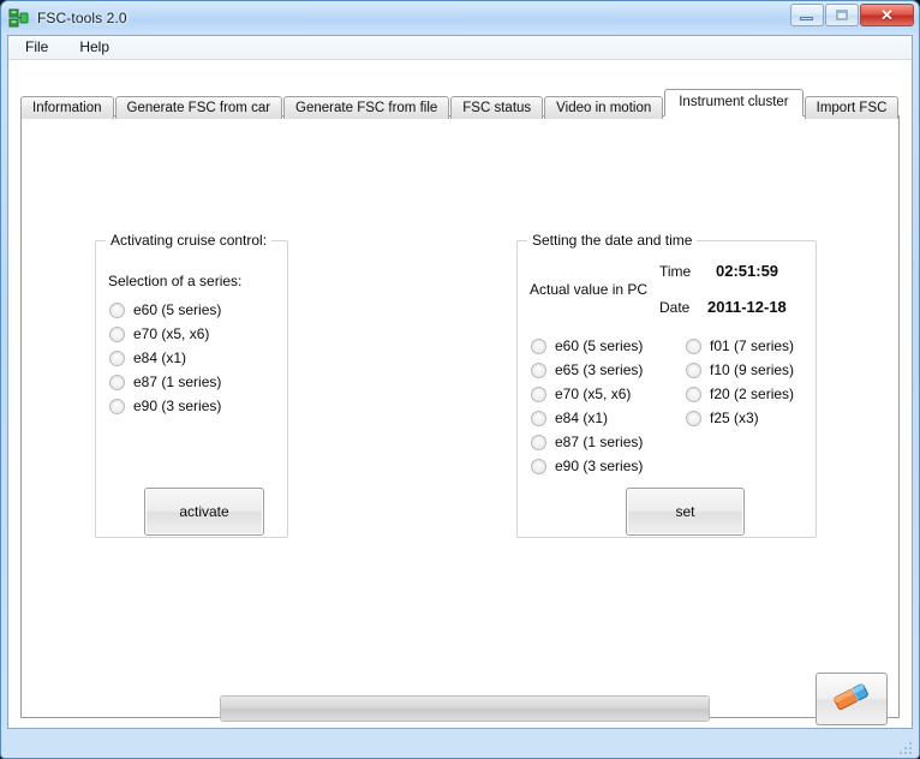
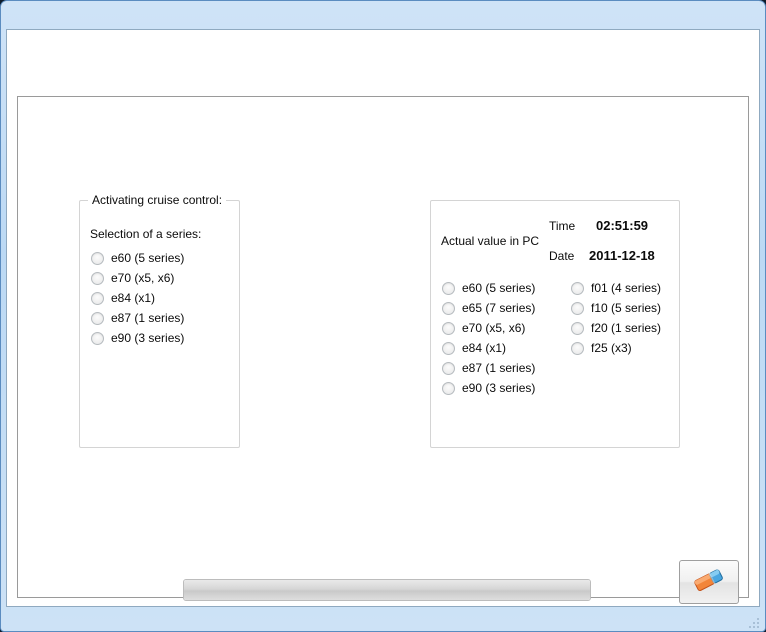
- FSC-tools 2.0
- ✕
- File
- Help
- Information
- Generate FSC from car
- Generate FSC from file
- FSC status
- Video in motion
- Instrument cluster
- Import FSC
  Activating cruise control:
  Selection of a series:
  e60 (5 series)
  e70 (x5, x6)
  e84 (x1)
  e87 (1 series)
  e90 (3 series)
- activate
- Setting the date and time
  Actual value in PC
  Time
  02:51:59
  Date
  2011-12-18
  e60 (5 series)
- e65 (3 series)
+ e65 (7 series)
  e70 (x5, x6)
  e84 (x1)
  e87 (1 series)
  e90 (3 series)
- f01 (7 series)
+ f01 (4 series)
- f10 (9 series)
+ f10 (5 series)
- f20 (2 series)
+ f20 (1 series)
  f25 (x3)
- set
